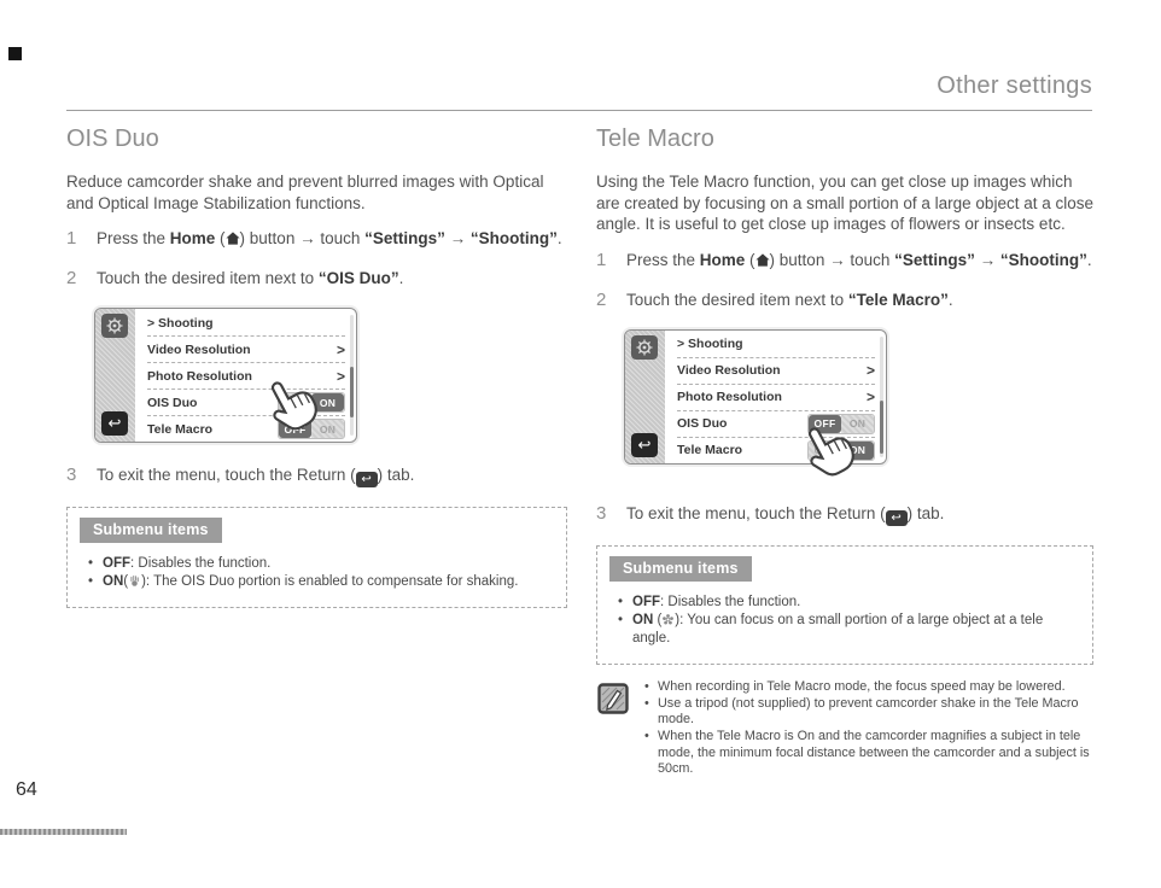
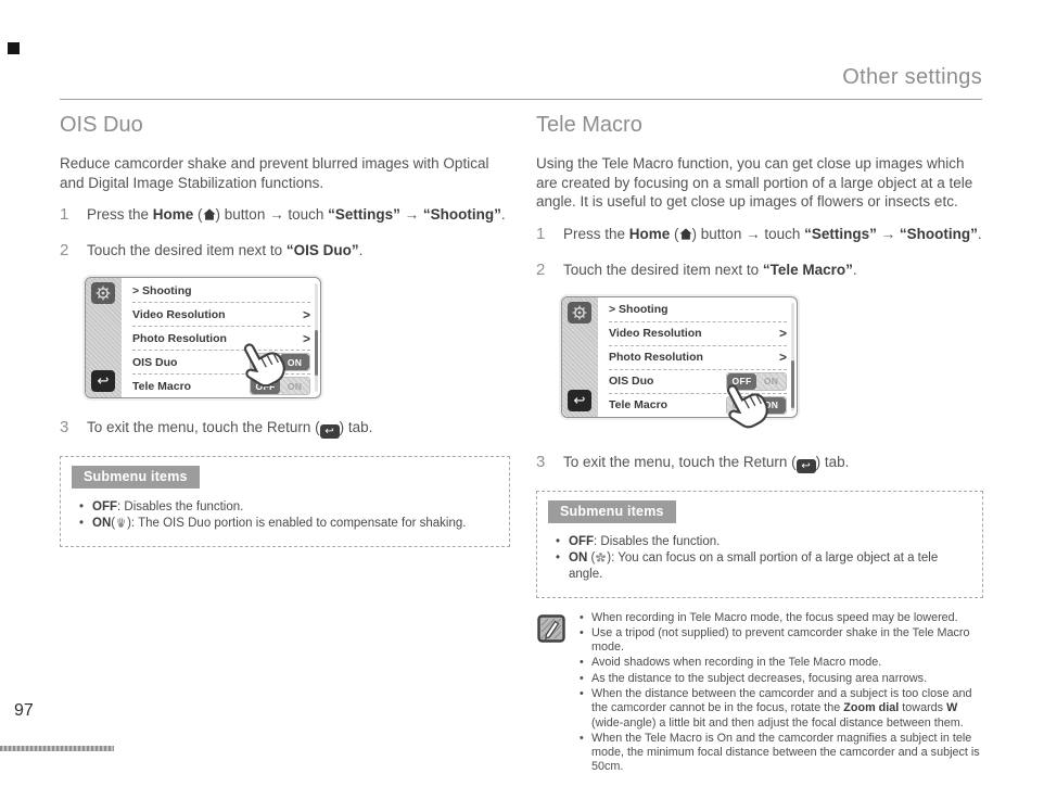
  Other settings
  OIS Duo
- Reduce camcorder shake and prevent blurred images with Optical and Optical Image Stabilization functions.
+ Reduce camcorder shake and prevent blurred images with Optical and Digital Image Stabilization functions.
  1
  Press the Home ( ) button → touch “Settings” → “Shooting”.
  2
  Touch the desired item next to “OIS Duo”.
  ↩
  > Shooting
  Video Resolution
  >
  Photo Resolution
  >
  OIS Duo
  ON
  Tele Macro
  ON
  3
  To exit the menu, touch the Return ( ↩ ) tab.
  Submenu items
  OFF: Disables the function.
  ON( ): The OIS Duo portion is enabled to compensate for shaking.
  Tele Macro
- Using the Tele Macro function, you can get close up images which are created by focusing on a small portion of a large object at a close angle. It is useful to get close up images of flowers or insects etc.
+ Using the Tele Macro function, you can get close up images which are created by focusing on a small portion of a large object at a tele angle. It is useful to get close up images of flowers or insects etc.
  1
  Press the Home ( ) button → touch “Settings” → “Shooting”.
  2
  Touch the desired item next to “Tele Macro”.
  ↩
  > Shooting
  Video Resolution
  >
  Photo Resolution
  >
  OIS Duo
  OFF
  ON
  Tele Macro
  ON
  3
  To exit the menu, touch the Return ( ↩ ) tab.
  Submenu items
  OFF: Disables the function.
  ON ( ): You can focus on a small portion of a large object at a tele angle.
  When recording in Tele Macro mode, the focus speed may be lowered.
  Use a tripod (not supplied) to prevent camcorder shake in the Tele Macro mode.
+ Avoid shadows when recording in the Tele Macro mode.
+ As the distance to the subject decreases, focusing area narrows.
+ When the distance between the camcorder and a subject is too close and the camcorder cannot be in the focus, rotate the Zoom dial towards W (wide-angle) a little bit and then adjust the focal distance between them.
  When the Tele Macro is On and the camcorder magnifies a subject in tele mode, the minimum focal distance between the camcorder and a subject is 50cm.
- 64
+ 97
